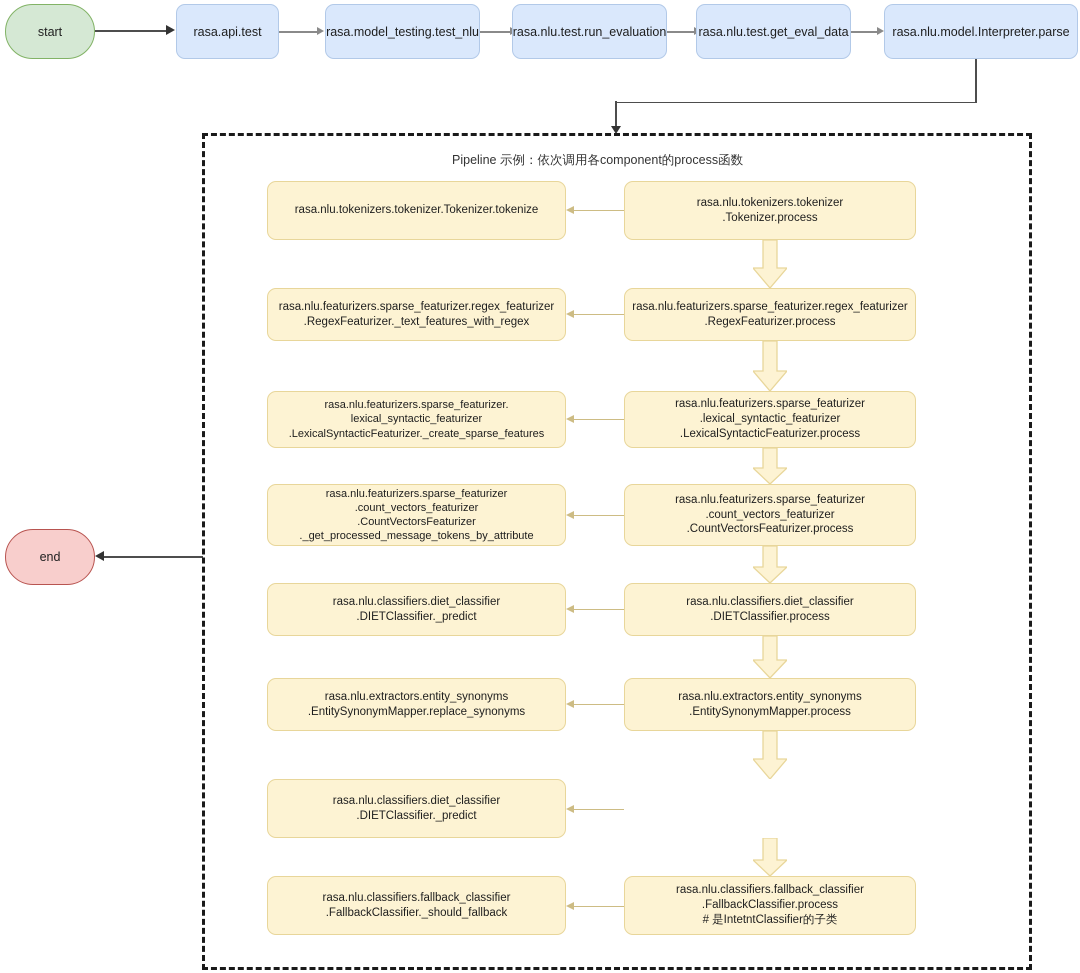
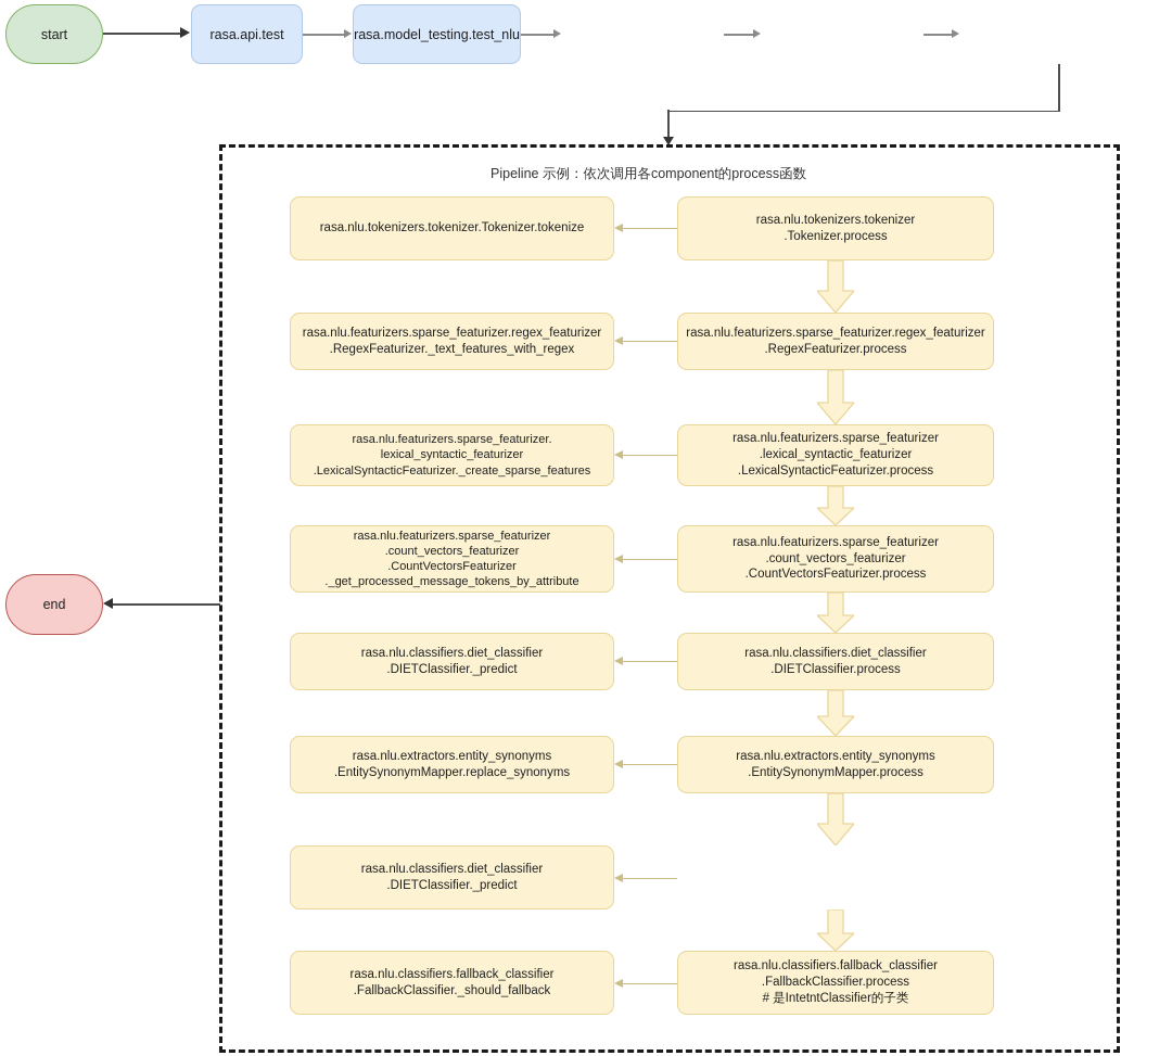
  start
  rasa.api.test
  rasa.model_testing.test_nlu
- rasa.nlu.test.run_evaluation
- rasa.nlu.test.get_eval_data
- rasa.nlu.model.Interpreter.parse
  end
  Pipeline 示例：依次调用各component的process函数
  rasa.nlu.tokenizers.tokenizer.Tokenizer.tokenize
  rasa.nlu.tokenizers.tokenizer
  .Tokenizer.process
  rasa.nlu.featurizers.sparse_featurizer.regex_featurizer
  .RegexFeaturizer._text_features_with_regex
  rasa.nlu.featurizers.sparse_featurizer.regex_featurizer
  .RegexFeaturizer.process
  rasa.nlu.featurizers.sparse_featurizer.
  lexical_syntactic_featurizer
  .LexicalSyntacticFeaturizer._create_sparse_features
  rasa.nlu.featurizers.sparse_featurizer
  .lexical_syntactic_featurizer
  .LexicalSyntacticFeaturizer.process
  rasa.nlu.featurizers.sparse_featurizer
  .count_vectors_featurizer
  .CountVectorsFeaturizer
  ._get_processed_message_tokens_by_attribute
  rasa.nlu.featurizers.sparse_featurizer
  .count_vectors_featurizer
  .CountVectorsFeaturizer.process
  rasa.nlu.classifiers.diet_classifier
  .DIETClassifier._predict
  rasa.nlu.classifiers.diet_classifier
  .DIETClassifier.process
  rasa.nlu.extractors.entity_synonyms
  .EntitySynonymMapper.replace_synonyms
  rasa.nlu.extractors.entity_synonyms
  .EntitySynonymMapper.process
  rasa.nlu.classifiers.diet_classifier
  .DIETClassifier._predict
  rasa.nlu.classifiers.fallback_classifier
  .FallbackClassifier._should_fallback
  rasa.nlu.classifiers.fallback_classifier
  .FallbackClassifier.process
  # 是IntetntClassifier的子类
